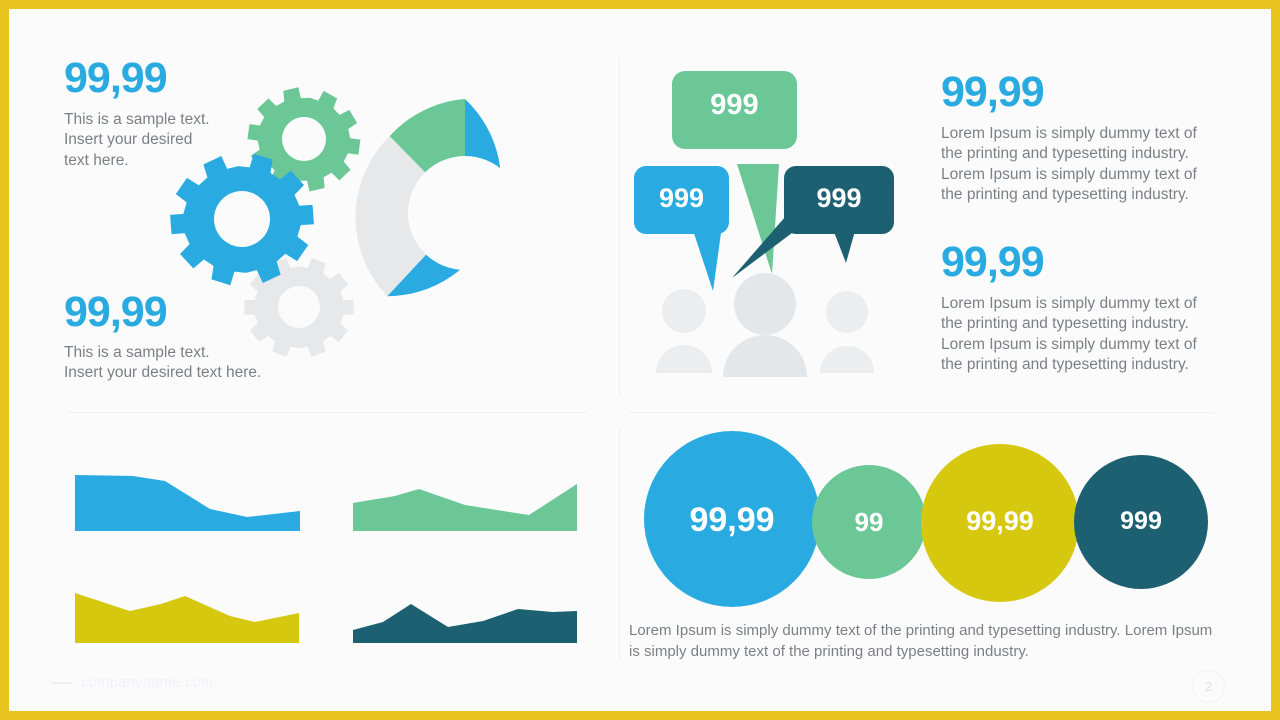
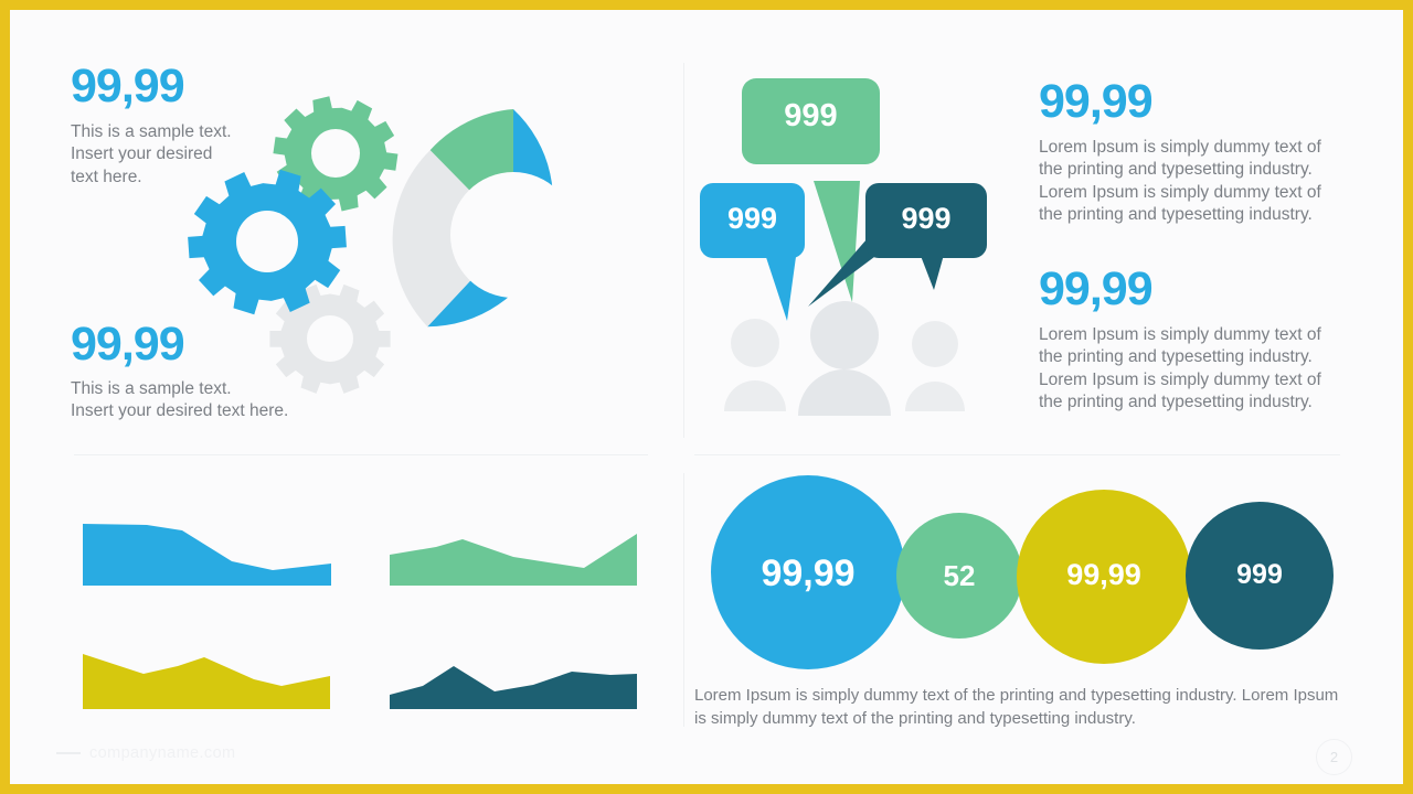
  99,99
  This is a sample text.
  Insert your desired
  text here.
  99,99
  This is a sample text.
  Insert your desired text here.
  999
  999
  999
  99,99
  Lorem Ipsum is simply dummy text of the printing and typesetting industry. Lorem Ipsum is simply dummy text of the printing and typesetting industry.
  99,99
  Lorem Ipsum is simply dummy text of the printing and typesetting industry. Lorem Ipsum is simply dummy text of the printing and typesetting industry.
  99,99
- 99
+ 52
  99,99
  999
  Lorem Ipsum is simply dummy text of the printing and typesetting industry. Lorem Ipsum is simply dummy text of the printing and typesetting industry.
  2
